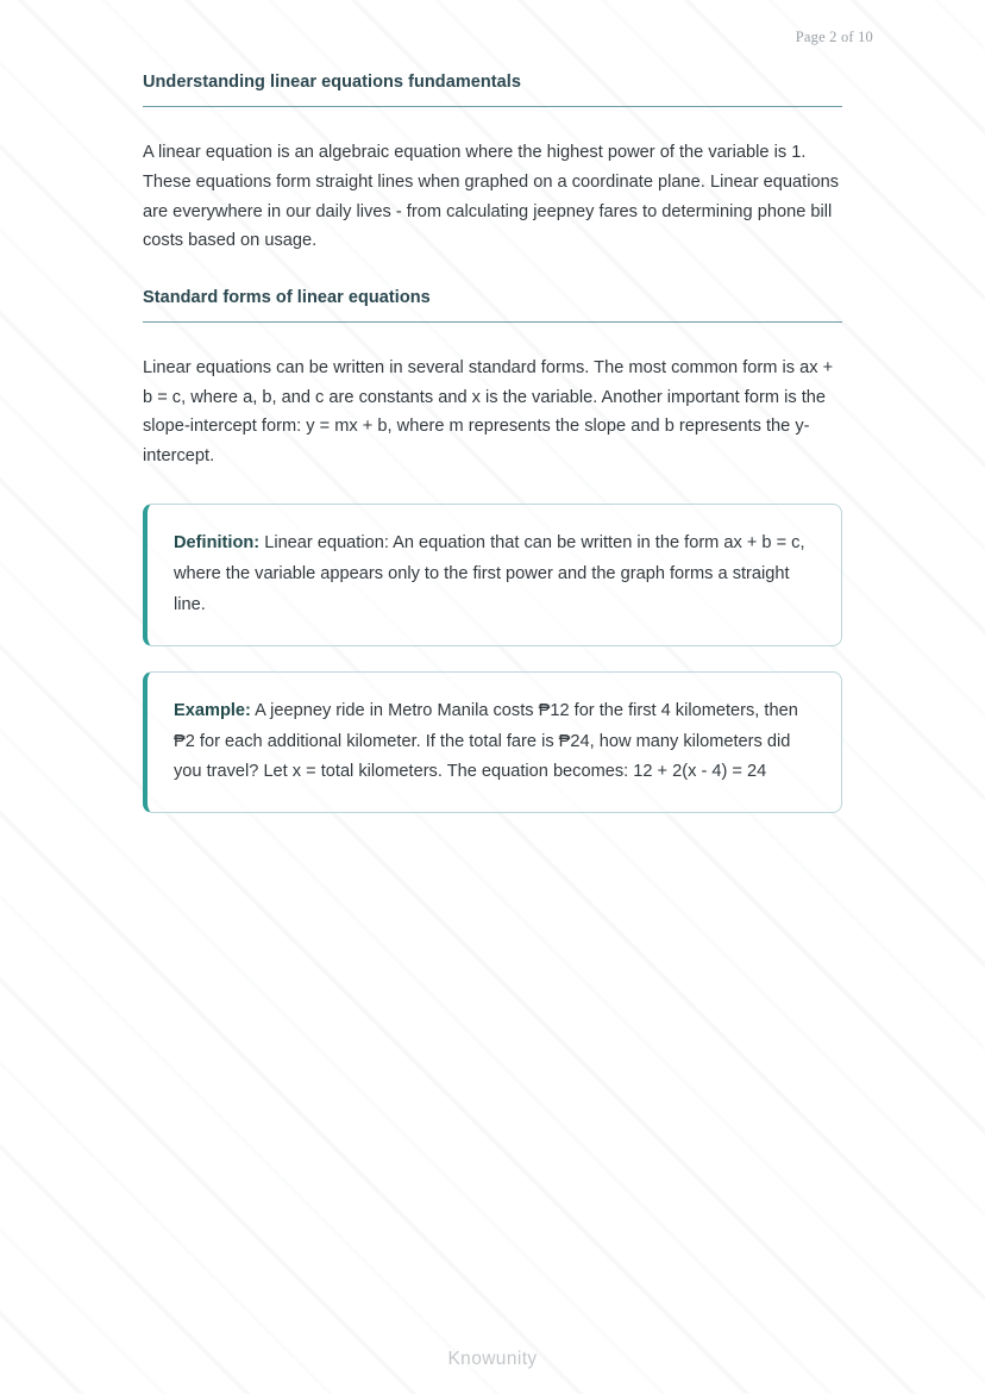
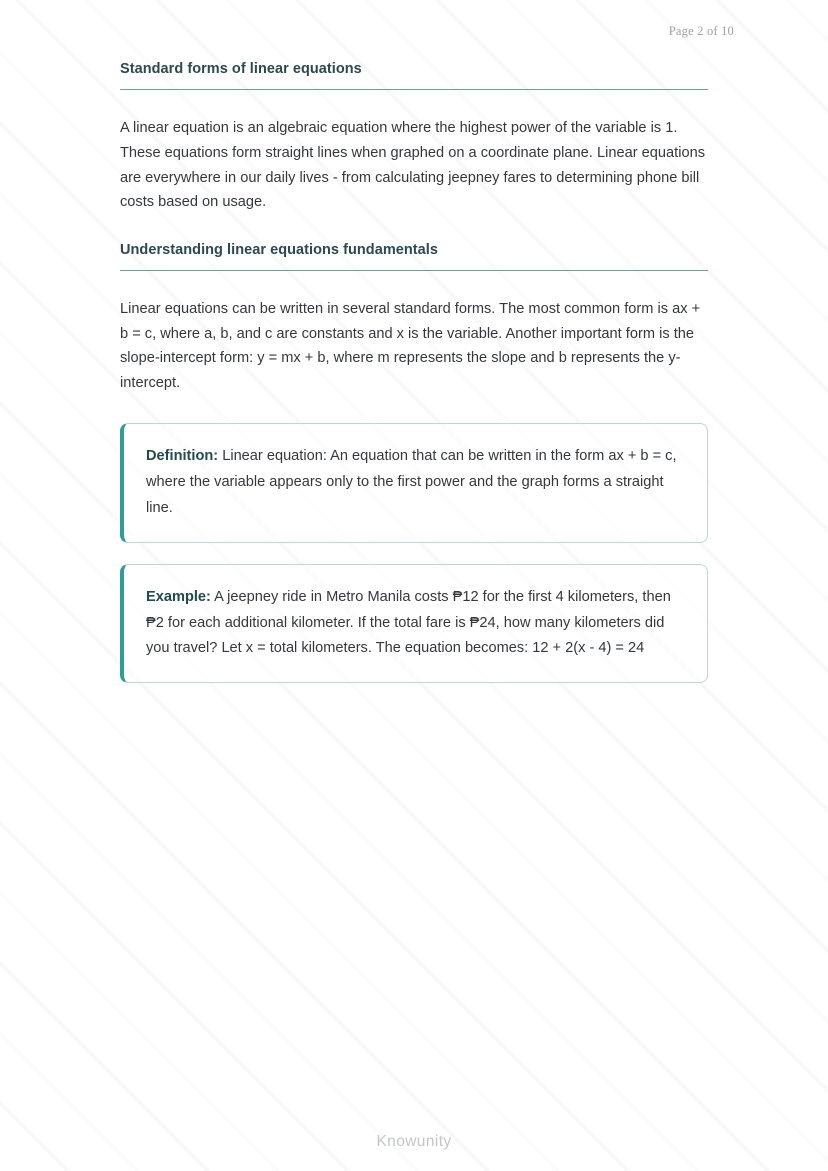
  Page 2 of 10
- Understanding linear equations fundamentals
+ Standard forms of linear equations
  A linear equation is an algebraic equation where the highest power of the variable is 1. These equations form straight lines when graphed on a coordinate plane. Linear equations are everywhere in our daily lives - from calculating jeepney fares to determining phone bill costs based on usage.
- Standard forms of linear equations
+ Understanding linear equations fundamentals
  Linear equations can be written in several standard forms. The most common form is ax + b = c, where a, b, and c are constants and x is the variable. Another important form is the slope-intercept form: y = mx + b, where m represents the slope and b represents the y-intercept.
  Definition: Linear equation: An equation that can be written in the form ax + b = c, where the variable appears only to the first power and the graph forms a straight line.
  Example: A jeepney ride in Metro Manila costs ₱12 for the first 4 kilometers, then ₱2 for each additional kilometer. If the total fare is ₱24, how many kilometers did you travel? Let x = total kilometers. The equation becomes: 12 + 2(x - 4) = 24
  Knowunity
